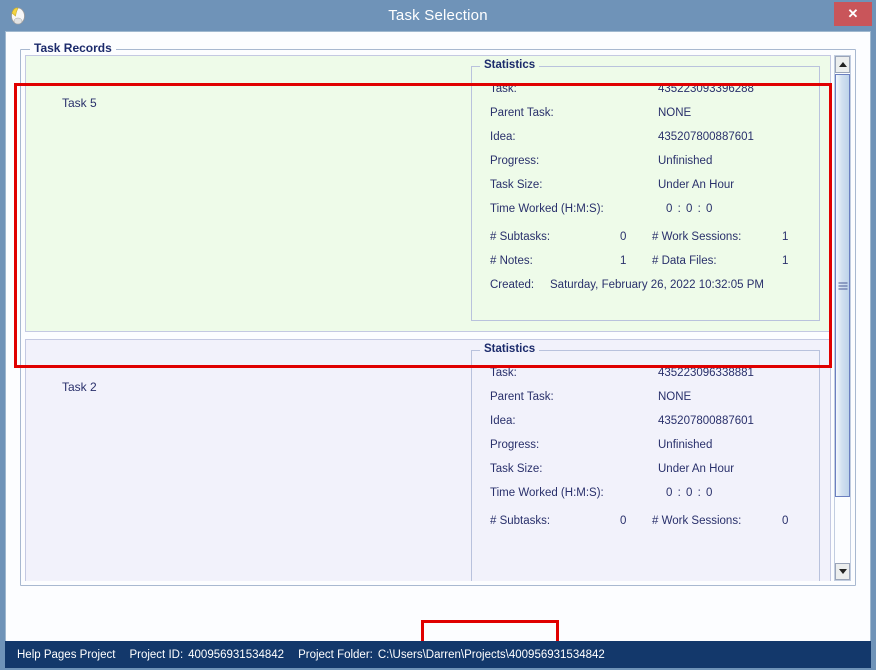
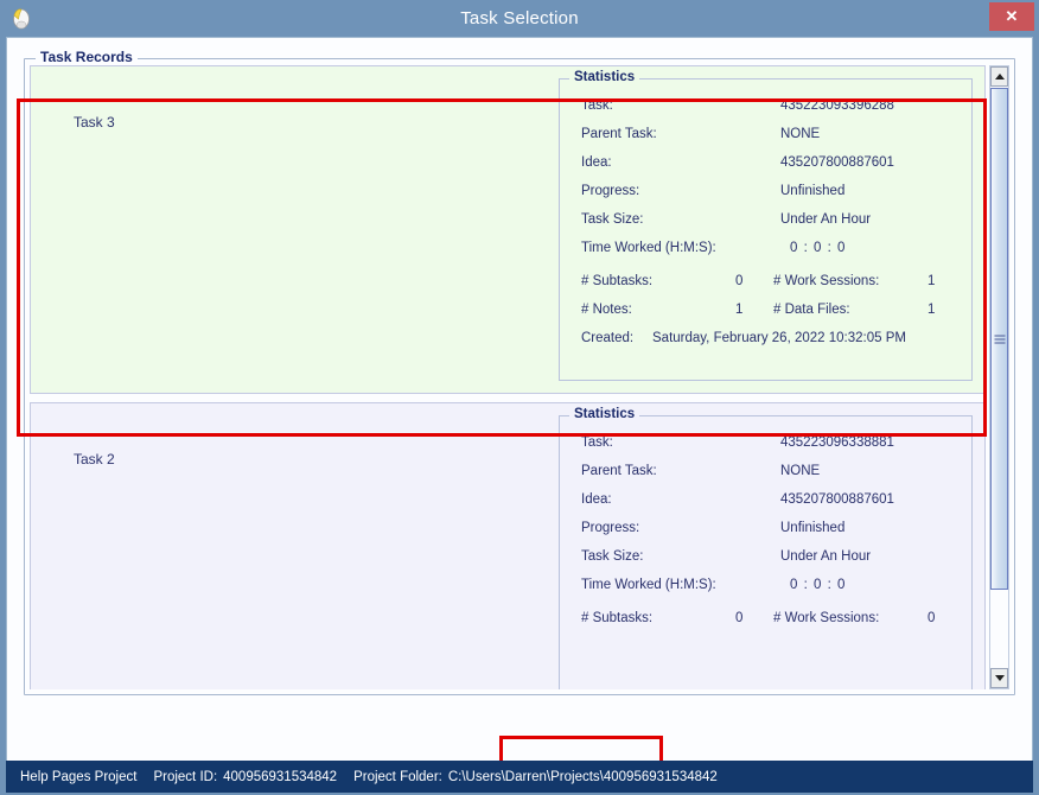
  Task Selection
  ✕
  Task Records
- Task 5
+ Task 3
  Statistics
  Task:
  435223093396288
  Parent Task:
  NONE
  Idea:
  435207800887601
  Progress:
  Unfinished
  Task Size:
  Under An Hour
  Time Worked (H:M:S):
  0 : 0 : 0
  # Subtasks:
  0
  # Work Sessions:
  1
  # Notes:
  1
  # Data Files:
  1
  Created:
  Saturday, February 26, 2022 10:32:05 PM
  Task 2
  Statistics
  Task:
  435223096338881
  Parent Task:
  NONE
  Idea:
  435207800887601
  Progress:
  Unfinished
  Task Size:
  Under An Hour
  Time Worked (H:M:S):
  0 : 0 : 0
  # Subtasks:
  0
  # Work Sessions:
  0
  Help Pages Project
  Project ID:
  400956931534842
  Project Folder:
  C:\Users\Darren\Projects\400956931534842
